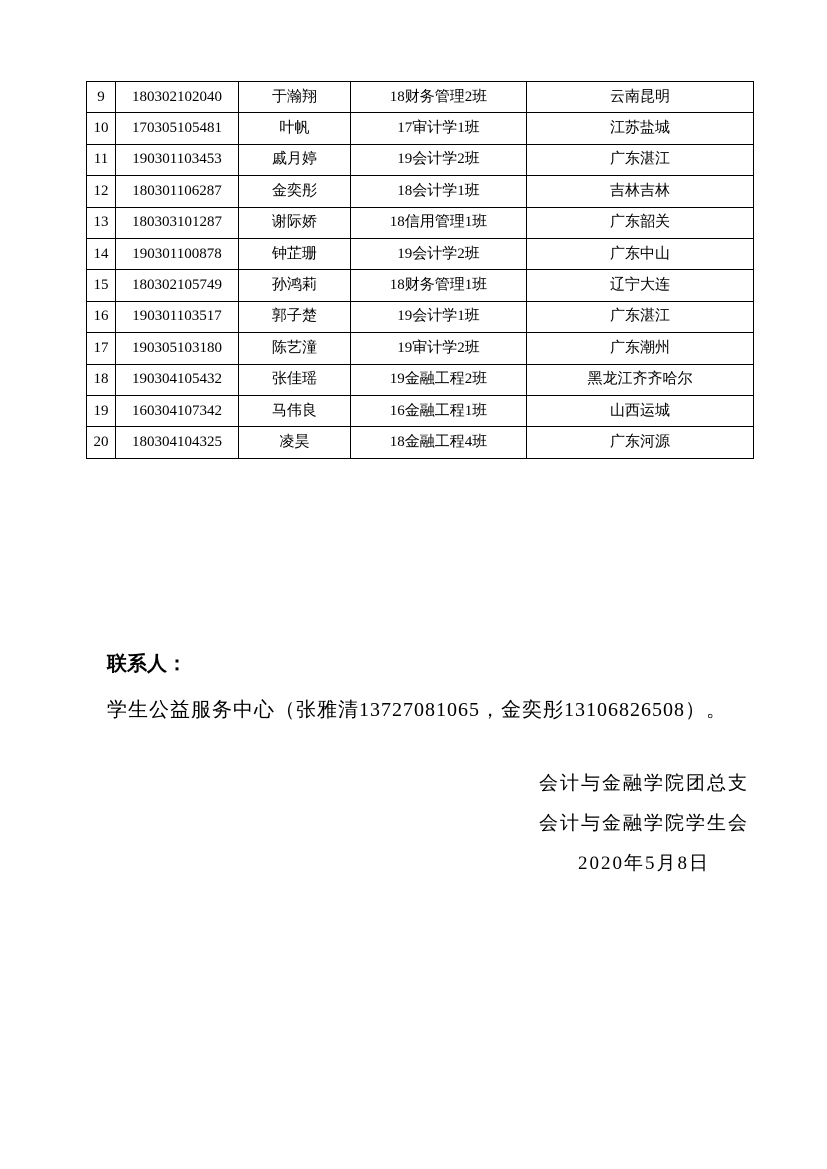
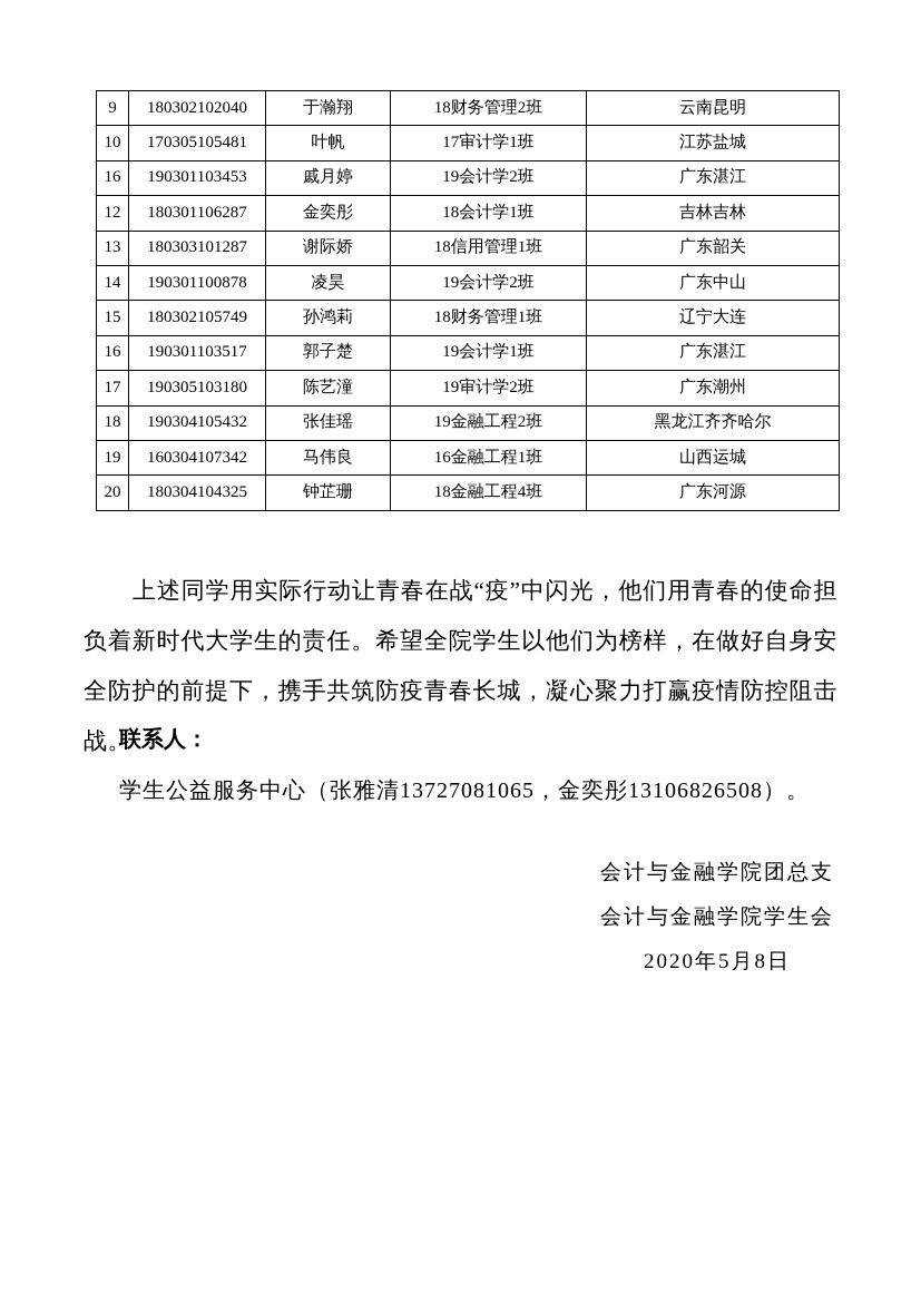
  9	180302102040	于瀚翔	18财务管理2班	云南昆明
  10	170305105481	叶帆	17审计学1班	江苏盐城
- 11	190301103453	戚月婷	19会计学2班	广东湛江
+ 16	190301103453	戚月婷	19会计学2班	广东湛江
  12	180301106287	金奕彤	18会计学1班	吉林吉林
  13	180303101287	谢际娇	18信用管理1班	广东韶关
- 14	190301100878	钟芷珊	19会计学2班	广东中山
+ 14	190301100878	凌昊	19会计学2班	广东中山
  15	180302105749	孙鸿莉	18财务管理1班	辽宁大连
  16	190301103517	郭子楚	19会计学1班	广东湛江
  17	190305103180	陈艺潼	19审计学2班	广东潮州
  18	190304105432	张佳瑶	19金融工程2班	黑龙江齐齐哈尔
  19	160304107342	马伟良	16金融工程1班	山西运城
- 20	180304104325	凌昊	18金融工程4班	广东河源
+ 20	180304104325	钟芷珊	18金融工程4班	广东河源
+ 上述同学用实际行动让青春在战“疫”中闪光，他们用青春的使命担负着新时代大学生的责任。希望全院学生以他们为榜样，在做好自身安全防护的前提下，携手共筑防疫青春长城，凝心聚力打赢疫情防控阻击战。
  联系人：
  学生公益服务中心（张雅清13727081065，金奕彤13106826508）。
  会计与金融学院团总支
  会计与金融学院学生会
  2020年5月8日
